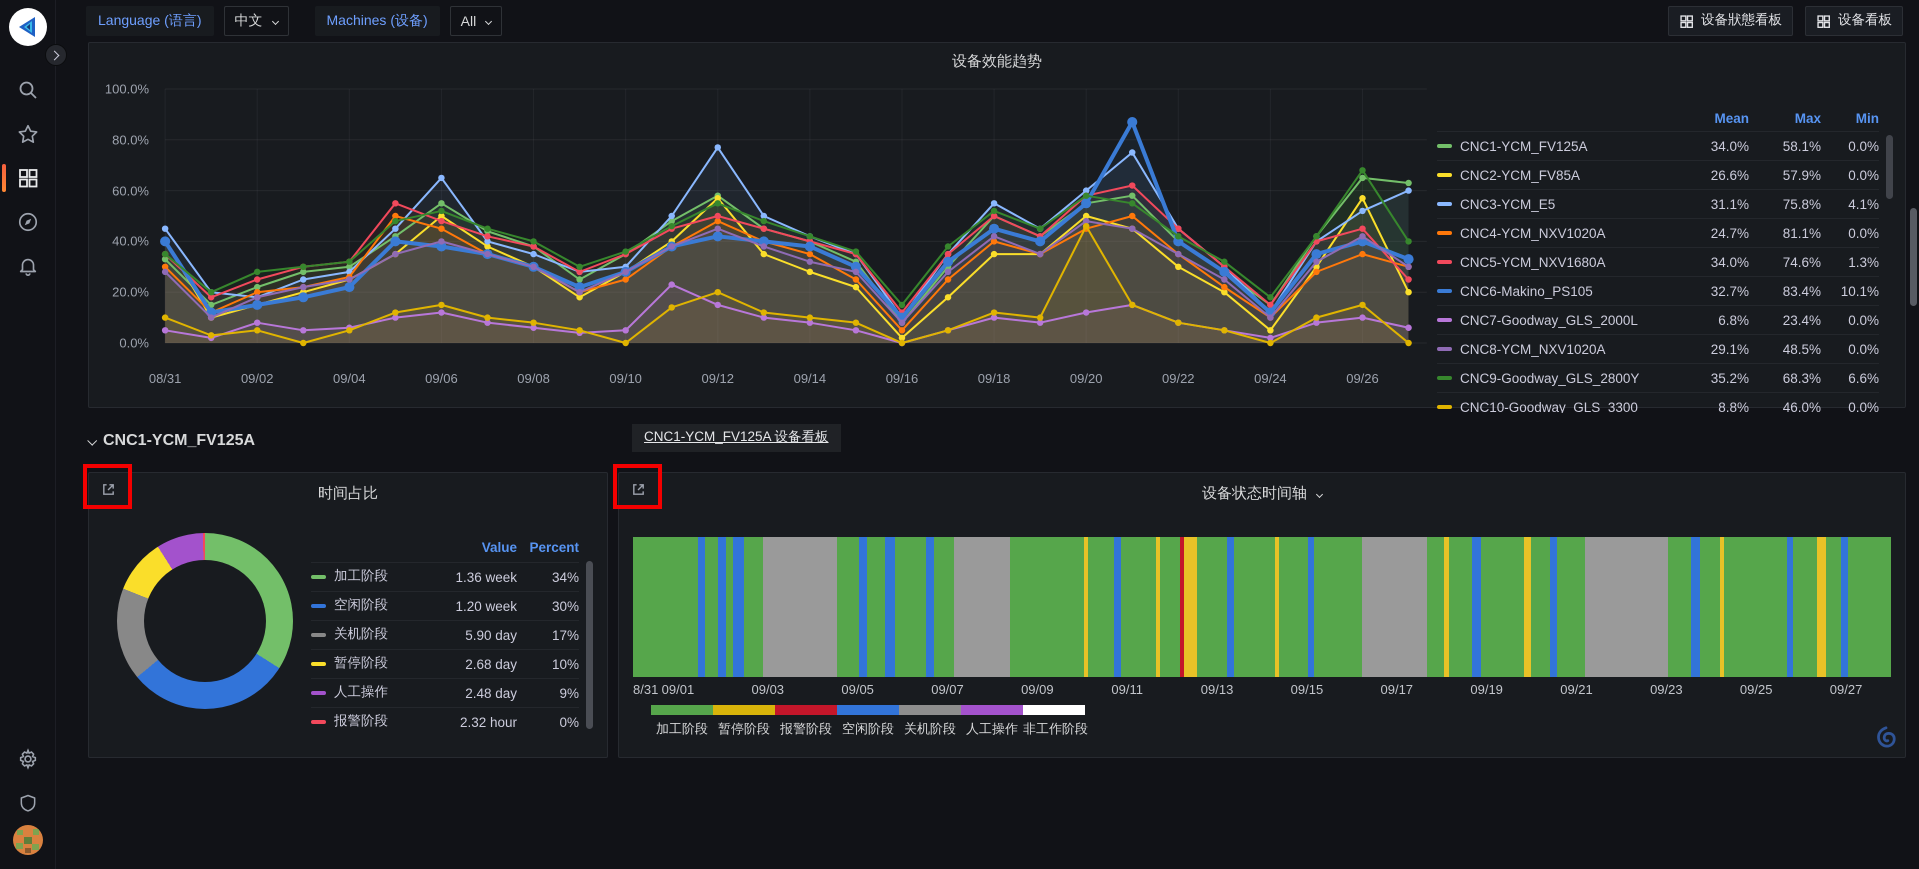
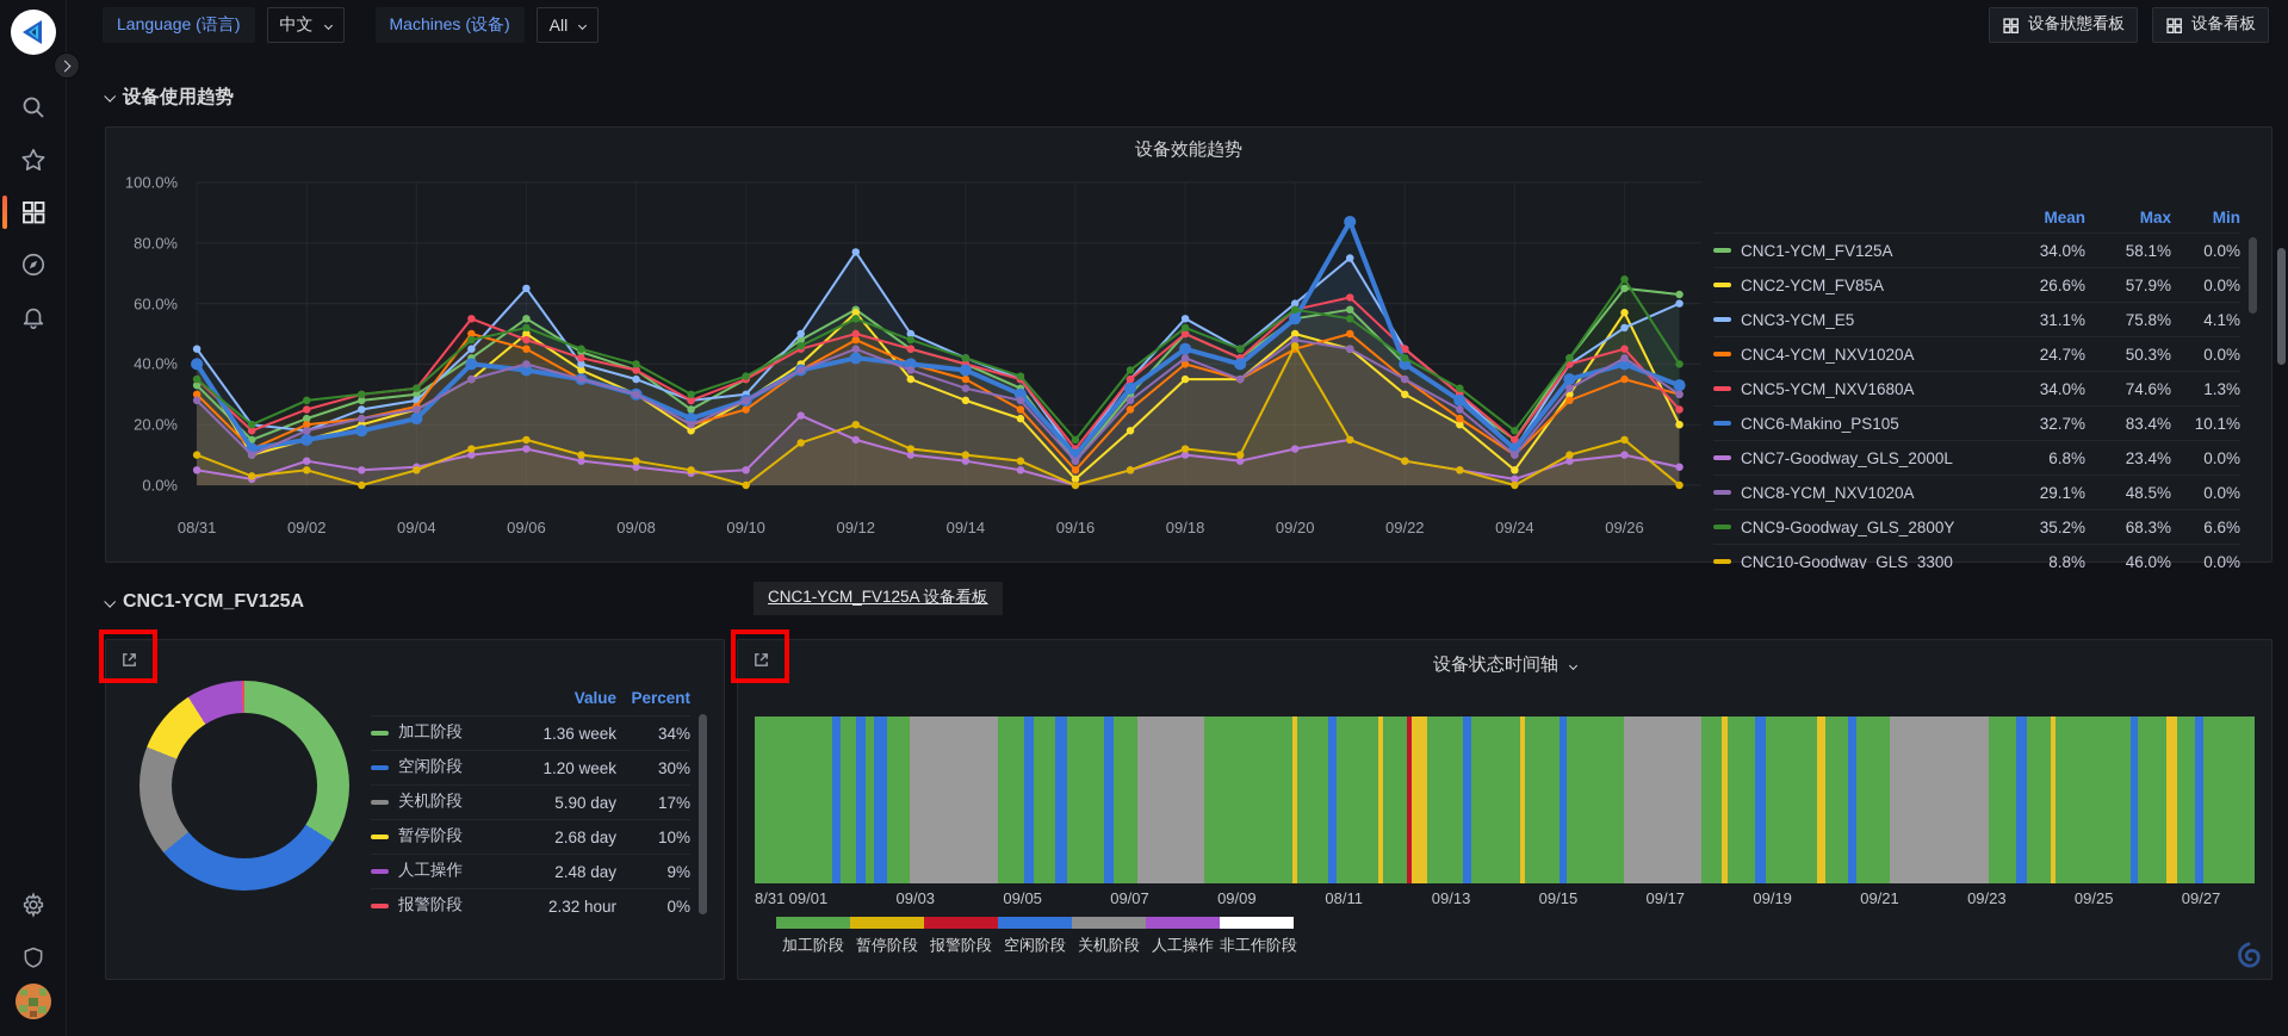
  Language (语言)
  中文
  Machines (设备)
  All
  设备狀態看板
  设备看板
+ 设备使用趋势
  设备效能趋势
  100.0%
  80.0%
  60.0%
  40.0%
  20.0%
  0.0%
  08/31
  09/02
  09/04
  09/06
  09/08
  09/10
  09/12
  09/14
  09/16
  09/18
  09/20
  09/22
  09/24
  09/26
  Mean
  Max
  Min
  CNC1-YCM_FV125A
  34.0%
  58.1%
  0.0%
  CNC2-YCM_FV85A
  26.6%
  57.9%
  0.0%
  CNC3-YCM_E5
  31.1%
  75.8%
  4.1%
  CNC4-YCM_NXV1020A
  24.7%
- 81.1%
+ 50.3%
  0.0%
  CNC5-YCM_NXV1680A
  34.0%
  74.6%
  1.3%
  CNC6-Makino_PS105
  32.7%
  83.4%
  10.1%
  CNC7-Goodway_GLS_2000L
  6.8%
  23.4%
  0.0%
  CNC8-YCM_NXV1020A
  29.1%
  48.5%
  0.0%
  CNC9-Goodway_GLS_2800Y
  35.2%
  68.3%
  6.6%
  CNC10-Goodway_GLS_3300
  8.8%
  46.0%
  0.0%
  CNC1-YCM_FV125A
  CNC1-YCM_FV125A 设备看板
- 时间占比
  Value
  Percent
  加工阶段
  1.36 week
  34%
  空闲阶段
  1.20 week
  30%
  关机阶段
  5.90 day
  17%
  暂停阶段
  2.68 day
  10%
  人工操作
  2.48 day
  9%
  报警阶段
  2.32 hour
  0%
  设备状态时间轴
  8/31
  09/01
  09/03
  09/05
  09/07
  09/09
- 09/11
+ 08/11
  09/13
  09/15
  09/17
  09/19
  09/21
  09/23
  09/25
  09/27
  加工阶段
  暂停阶段
  报警阶段
  空闲阶段
  关机阶段
  人工操作
  非工作阶段
